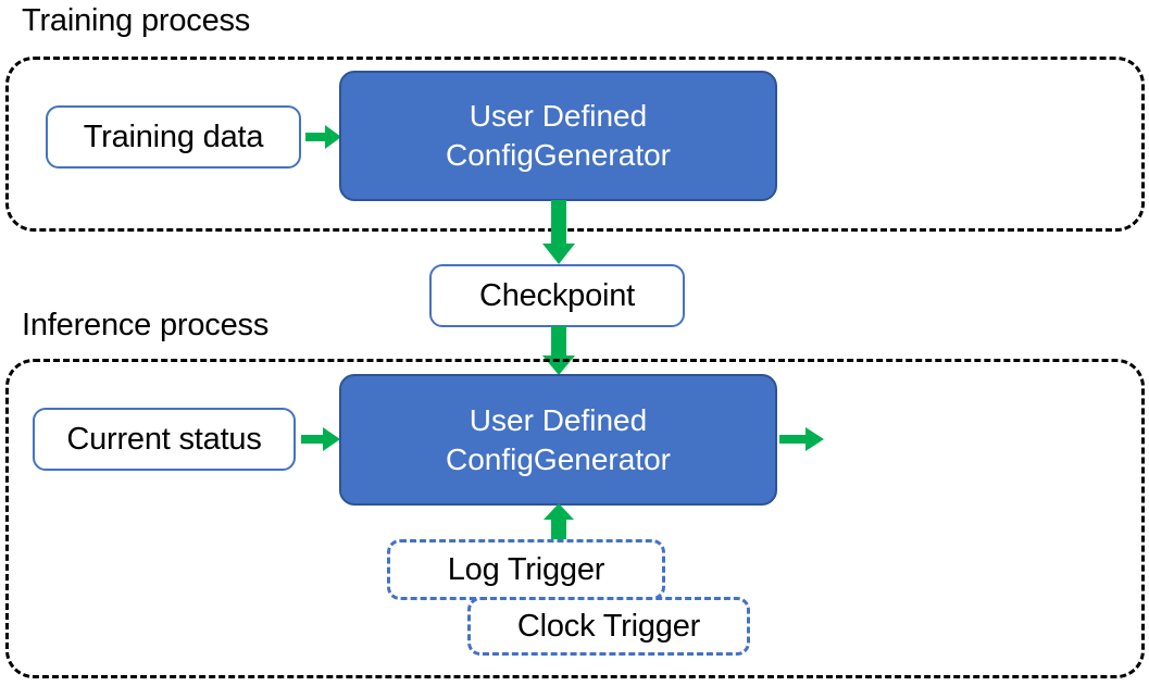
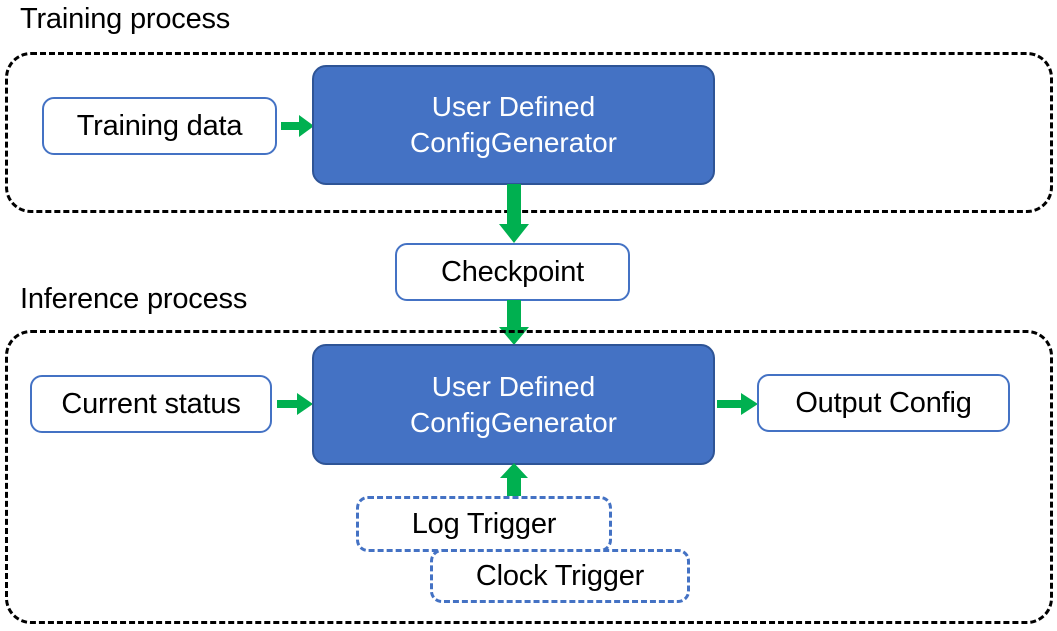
  Training process
  Training data
  User Defined
  ConfigGenerator
  Checkpoint
  Inference process
  Current status
  User Defined
  ConfigGenerator
+ Output Config
  Log Trigger
  Clock Trigger
